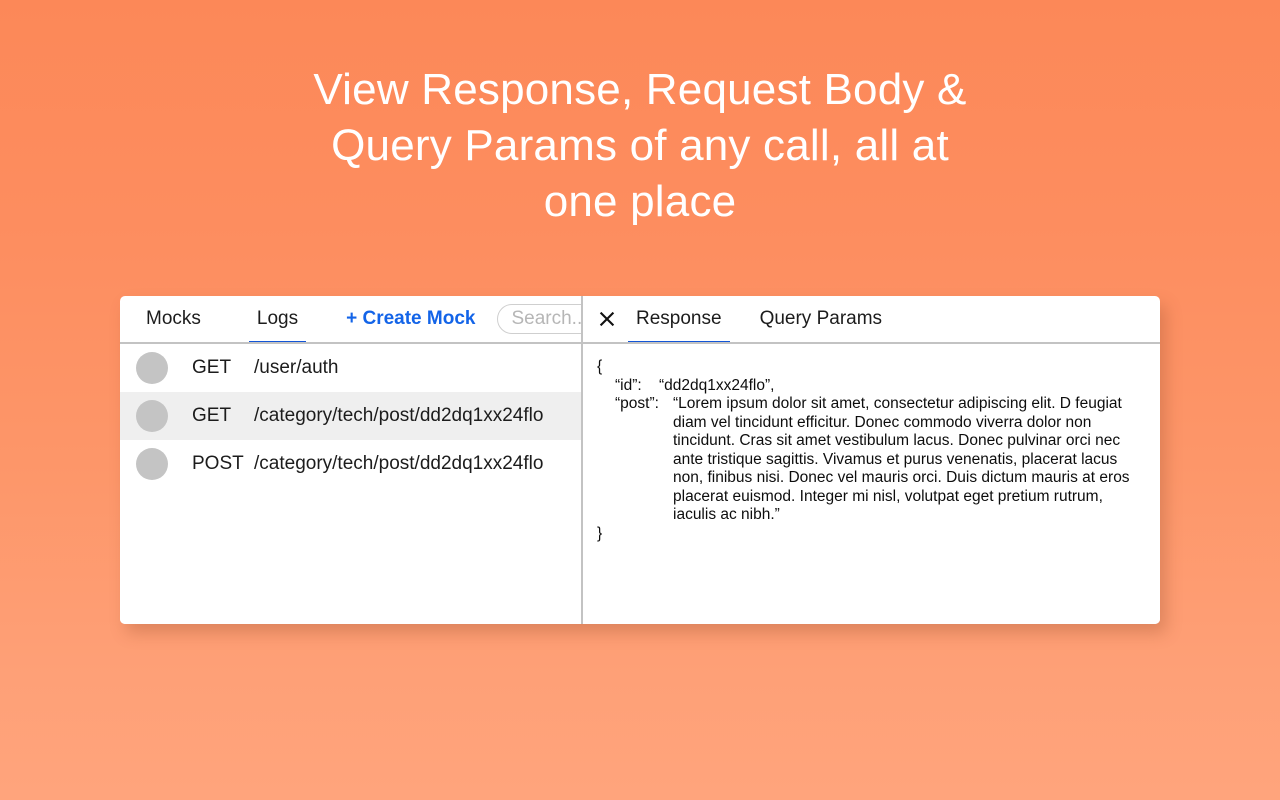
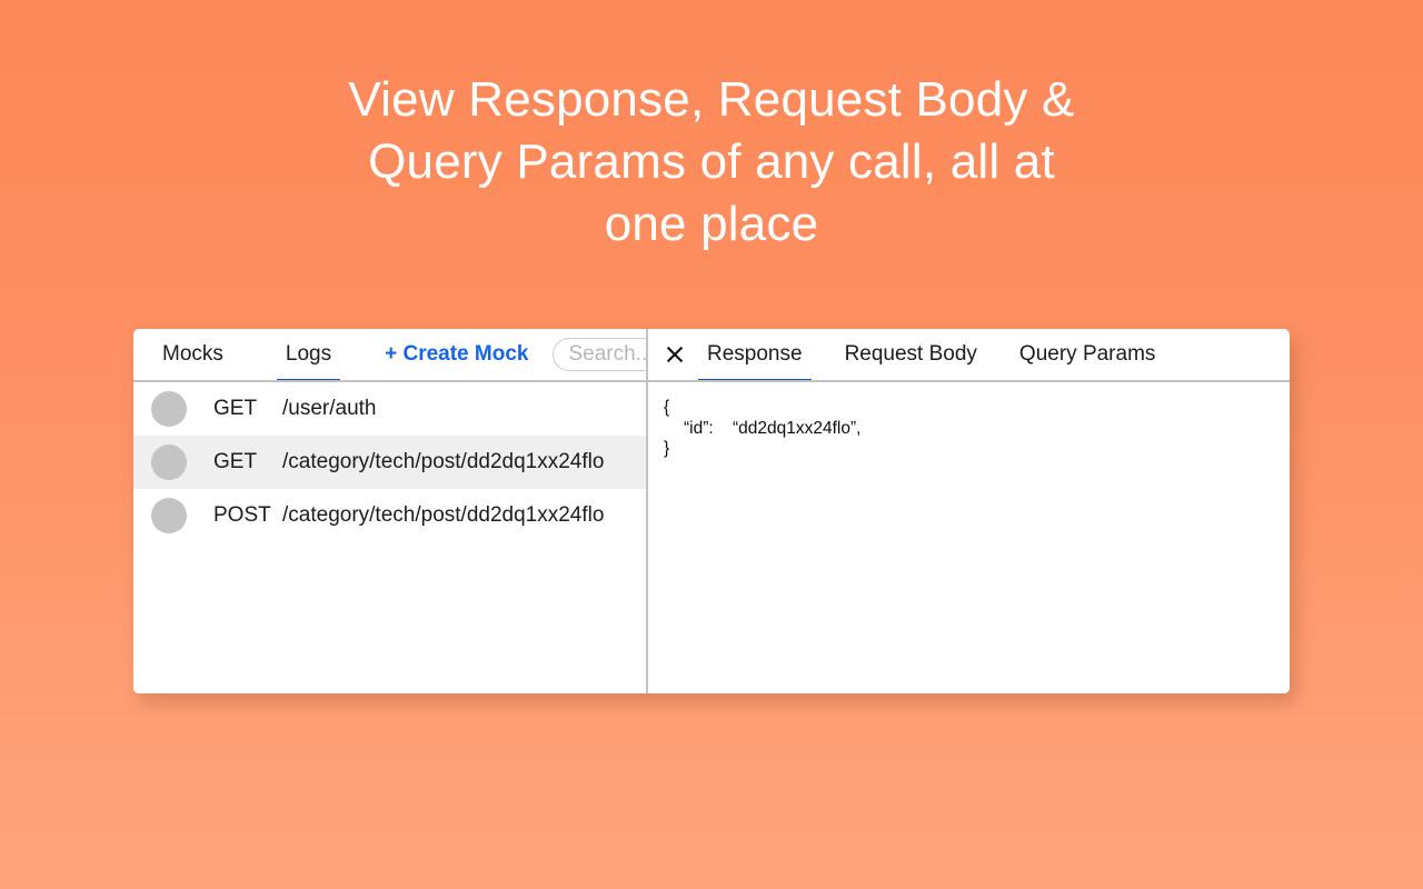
  View Response, Request Body &
  Query Params of any call, all at
  one place
  Mocks
  Logs
  + Create Mock
  Search..
  Response
+ Request Body
  Query Params
  GET
  /user/auth
  GET
  /category/tech/post/dd2dq1xx24flo
  POST
  /category/tech/post/dd2dq1xx24flo
  {
  “id”:
  “dd2dq1xx24flo”,
- “post”:
- “Lorem ipsum dolor sit amet, consectetur adipiscing elit. D feugiat diam vel tincidunt efficitur. Donec commodo viverra dolor non tincidunt. Cras sit amet vestibulum lacus. Donec pulvinar orci nec ante tristique sagittis. Vivamus et purus venenatis, placerat lacus non, finibus nisi. Donec vel mauris orci. Duis dictum mauris at eros placerat euismod. Integer mi nisl, volutpat eget pretium rutrum, iaculis ac nibh.”
  }
